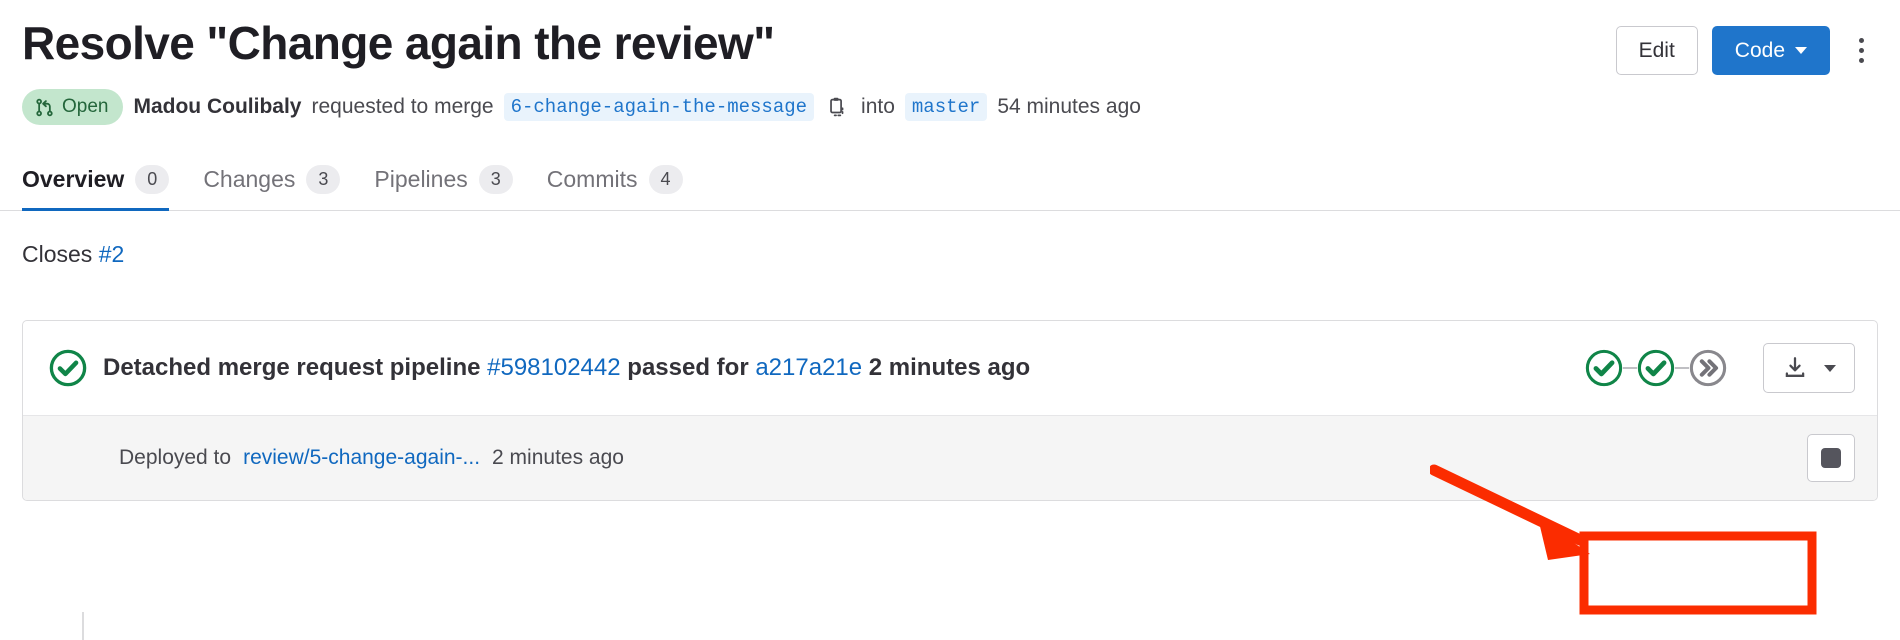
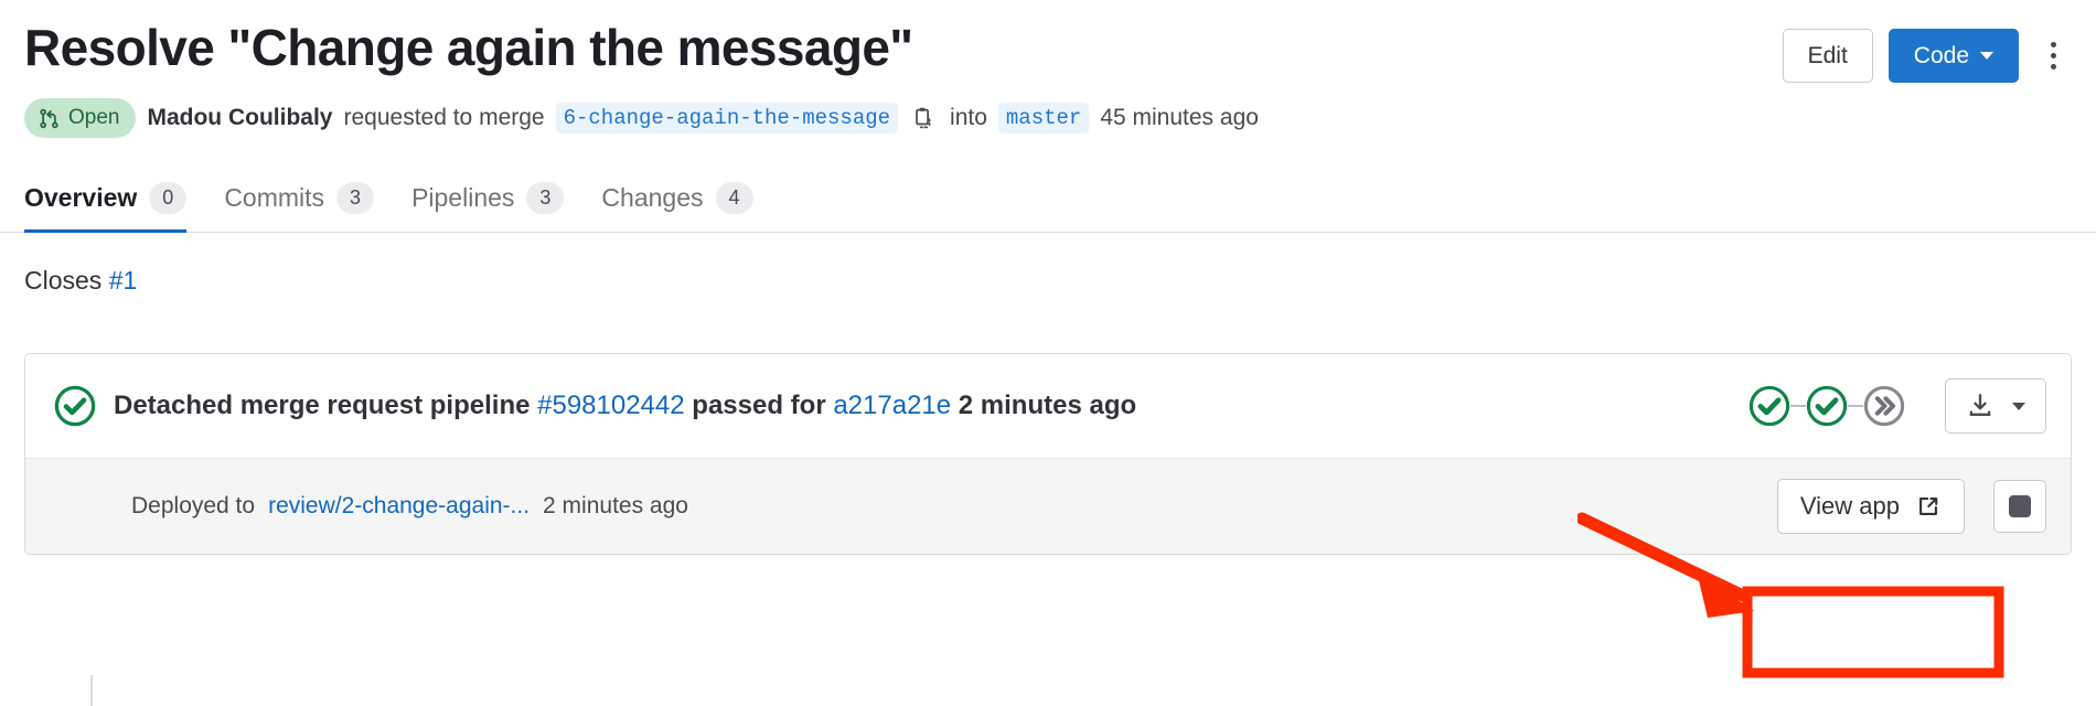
- Resolve "Change again the review"
+ Resolve "Change again the message"
  Edit
  Code
  Open
  Madou Coulibaly
  requested to merge
  6-change-again-the-message
  into
  master
- 54 minutes ago
+ 45 minutes ago
  Overview
  0
- Changes
+ Commits
  3
  Pipelines
  3
- Commits
+ Changes
  4
- Closes #2
+ Closes #1
  Detached merge request pipeline #598102442 passed for a217a21e 2 minutes ago
  Deployed to
- review/5-change-again-...
+ review/2-change-again-...
  2 minutes ago
+ View app
